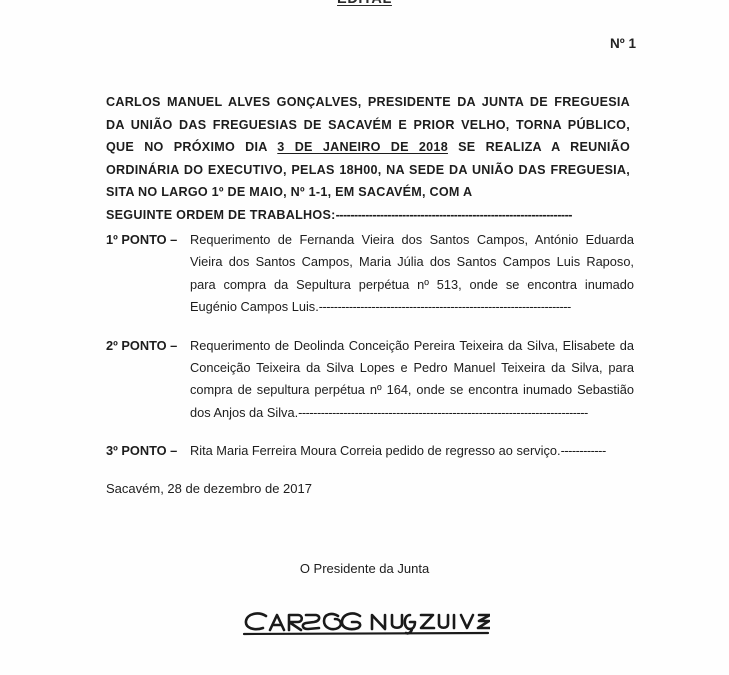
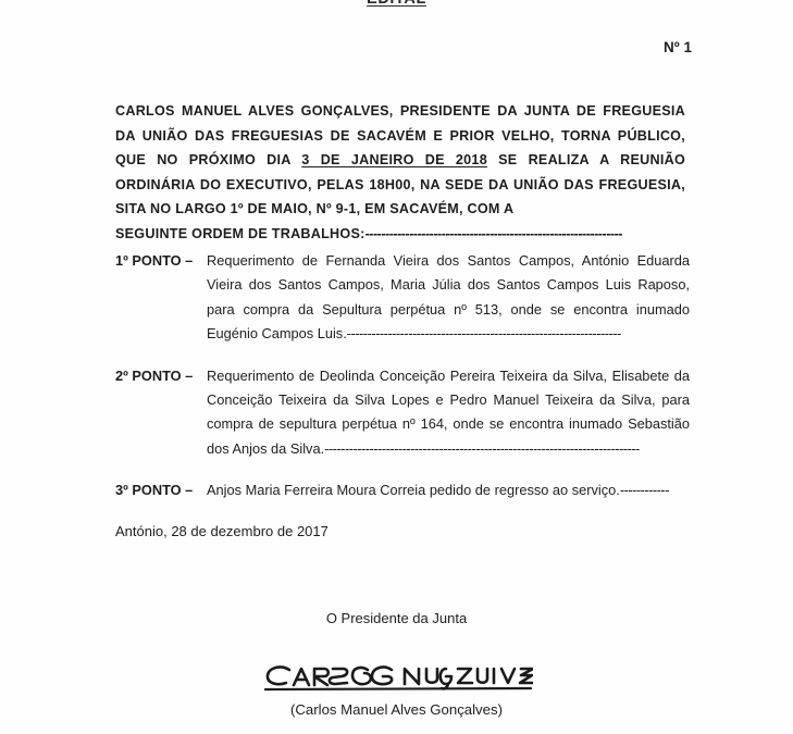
  Nº 1
- CARLOS MANUEL ALVES GONÇALVES, PRESIDENTE DA JUNTA DE FREGUESIA DA UNIÃO DAS FREGUESIAS DE SACAVÉM E PRIOR VELHO, TORNA PÚBLICO, QUE NO PRÓXIMO DIA 3 DE JANEIRO DE 2018 SE REALIZA A REUNIÃO ORDINÁRIA DO EXECUTIVO, PELAS 18H00, NA SEDE DA UNIÃO DAS FREGUESIA, SITA NO LARGO 1º DE MAIO, Nº 1-1, EM SACAVÉM, COM A
+ CARLOS MANUEL ALVES GONÇALVES, PRESIDENTE DA JUNTA DE FREGUESIA DA UNIÃO DAS FREGUESIAS DE SACAVÉM E PRIOR VELHO, TORNA PÚBLICO, QUE NO PRÓXIMO DIA 3 DE JANEIRO DE 2018 SE REALIZA A REUNIÃO ORDINÁRIA DO EXECUTIVO, PELAS 18H00, NA SEDE DA UNIÃO DAS FREGUESIA, SITA NO LARGO 1º DE MAIO, Nº 9-1, EM SACAVÉM, COM A
  SEGUINTE ORDEM DE TRABALHOS:----------------------------------------------------------------
  1º PONTO –
  Requerimento de Fernanda Vieira dos Santos Campos, António Eduarda Vieira dos Santos Campos, Maria Júlia dos Santos Campos Luis Raposo, para compra da Sepultura perpétua nº 513, onde se encontra inumado Eugénio Campos Luis.-------------------------------------------------------------------
  2º PONTO –
  Requerimento de Deolinda Conceição Pereira Teixeira da Silva, Elisabete da Conceição Teixeira da Silva Lopes e Pedro Manuel Teixeira da Silva, para compra de sepultura perpétua nº 164, onde se encontra inumado Sebastião dos Anjos da Silva.-----------------------------------------------------------------------------
  3º PONTO –
- Rita Maria Ferreira Moura Correia pedido de regresso ao serviço.------------
+ Anjos Maria Ferreira Moura Correia pedido de regresso ao serviço.------------
- Sacavém, 28 de dezembro de 2017
+ António, 28 de dezembro de 2017
  O Presidente da Junta
+ (Carlos Manuel Alves Gonçalves)
